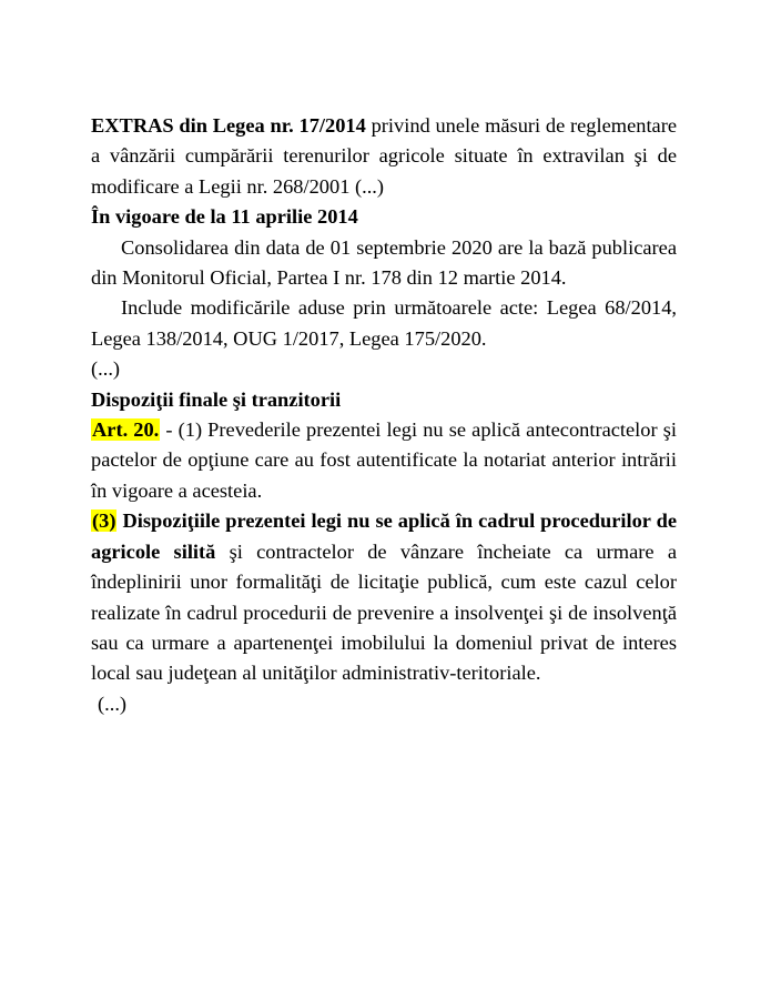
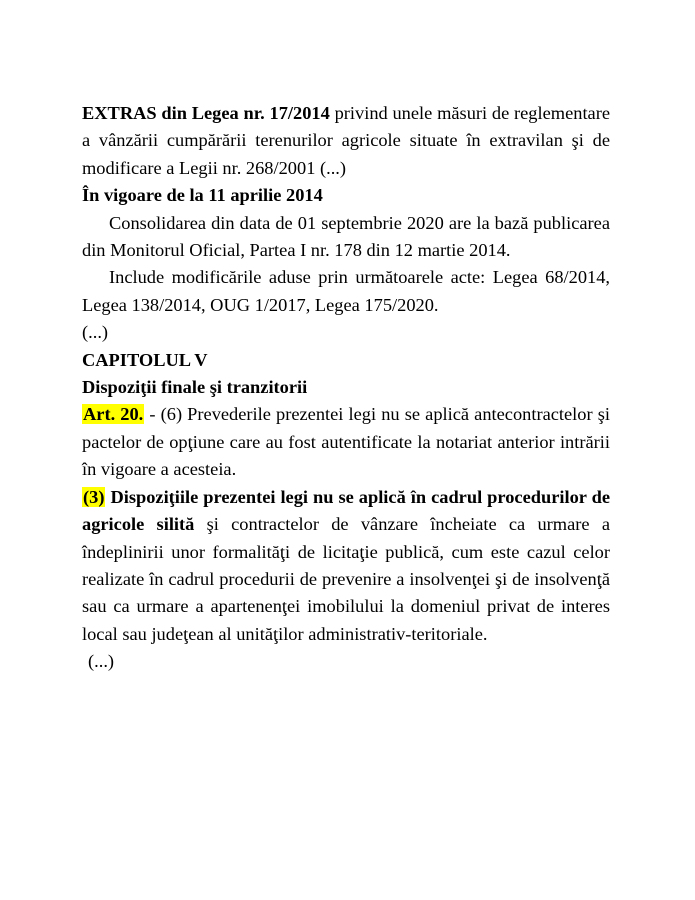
  EXTRAS din Legea nr. 17/2014 privind unele măsuri de reglementare a vânzării cumpărării terenurilor agricole situate în extravilan şi de modificare a Legii nr. 268/2001 (...)
  În vigoare de la 11 aprilie 2014
  Consolidarea din data de 01 septembrie 2020 are la bază publicarea din Monitorul Oficial, Partea I nr. 178 din 12 martie 2014.
  Include modificările aduse prin următoarele acte: Legea 68/2014, Legea 138/2014, OUG 1/2017, Legea 175/2020.
  (...)
+ CAPITOLUL V
  Dispoziţii finale şi tranzitorii
- Art. 20. - (1) Prevederile prezentei legi nu se aplică antecontractelor şi pactelor de opţiune care au fost autentificate la notariat anterior intrării în vigoare a acesteia.
+ Art. 20. - (6) Prevederile prezentei legi nu se aplică antecontractelor şi pactelor de opţiune care au fost autentificate la notariat anterior intrării în vigoare a acesteia.
  (3) Dispoziţiile prezentei legi nu se aplică în cadrul procedurilor de agricole silită şi contractelor de vânzare încheiate ca urmare a îndeplinirii unor formalităţi de licitaţie publică, cum este cazul celor realizate în cadrul procedurii de prevenire a insolvenţei şi de insolvenţă sau ca urmare a apartenenţei imobilului la domeniul privat de interes local sau judeţean al unităţilor administrativ-teritoriale.
  (...)
